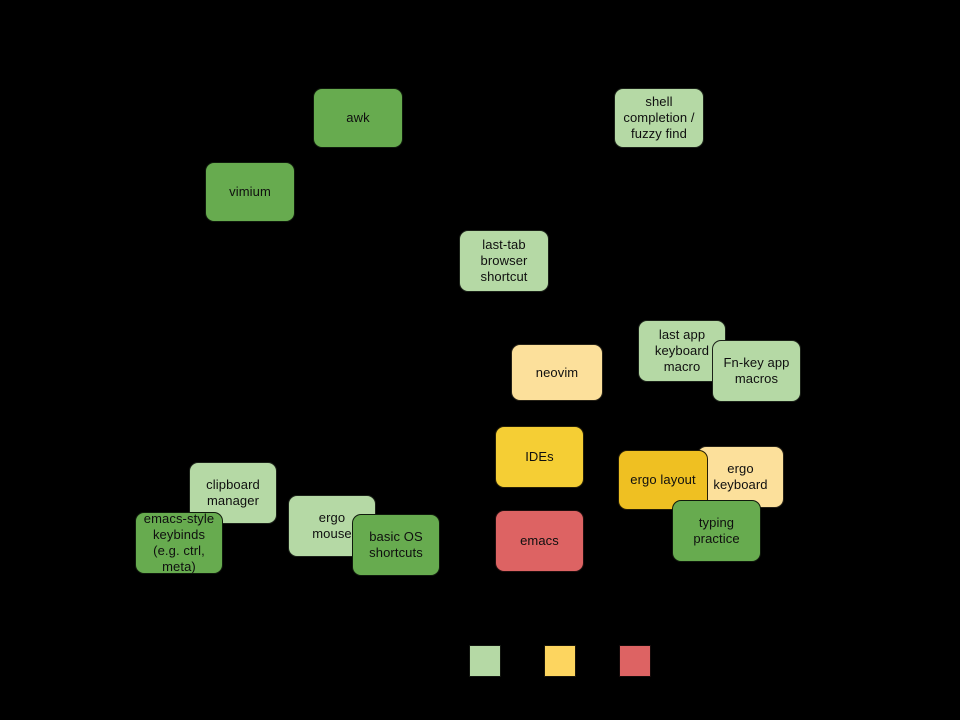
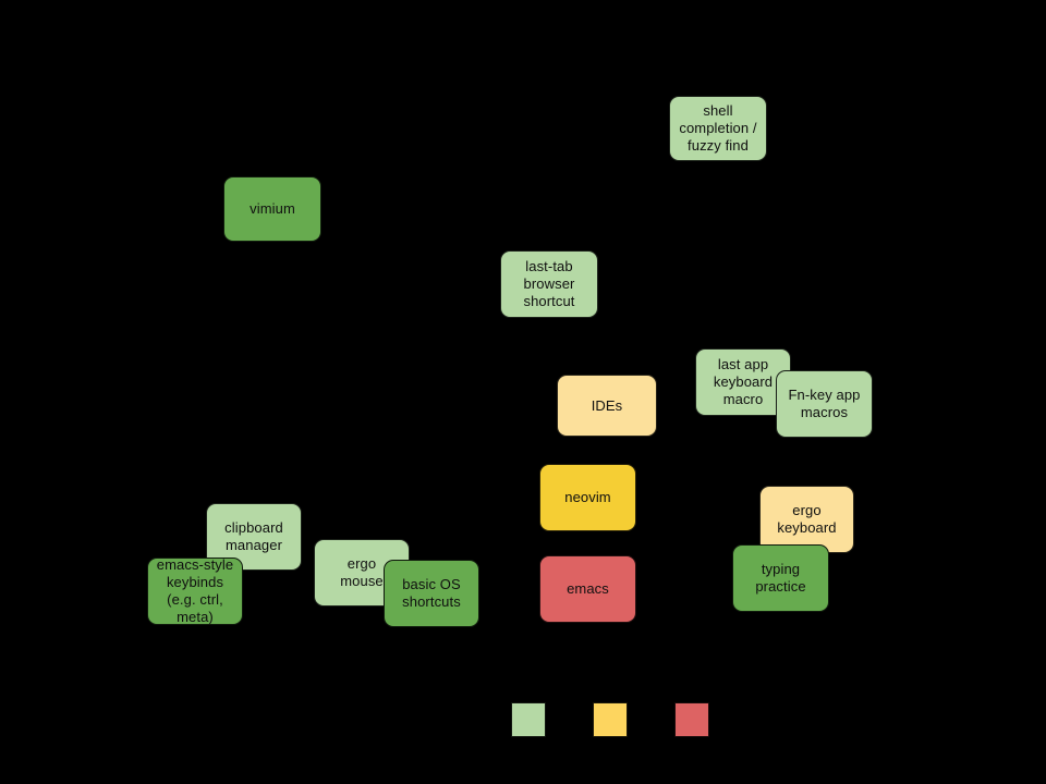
- awk
  shell
  completion /
  fuzzy find
  vimium
  last-tab
  browser
  shortcut
  last app
  keyboard
  macro
- neovim
+ IDEs
  Fn-key app
  macros
- IDEs
+ neovim
  ergo
  keyboard
- ergo layout
  clipboard
  manager
  ergo
  mouse
  typing
  practice
  emacs
  emacs-style
  keybinds
  (e.g. ctrl,
  meta)
  basic OS
  shortcuts
